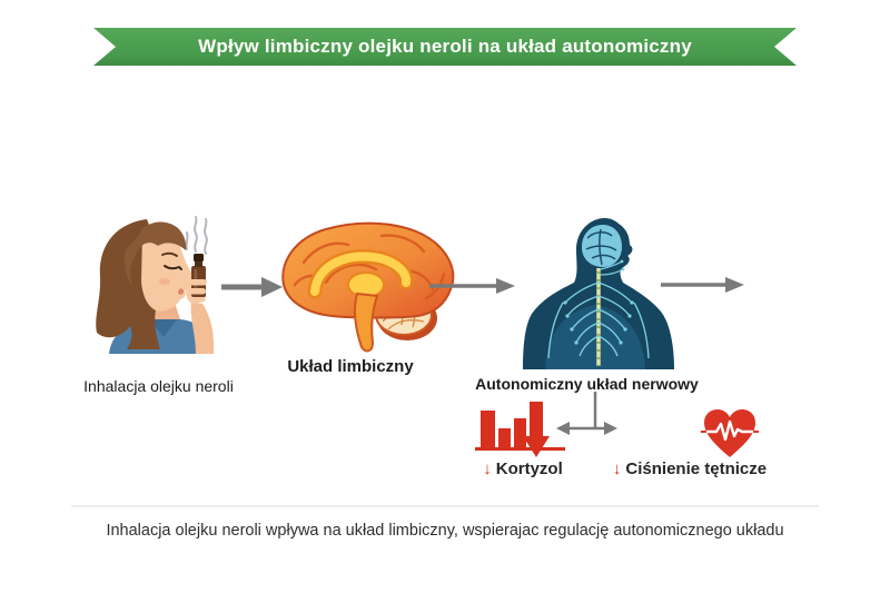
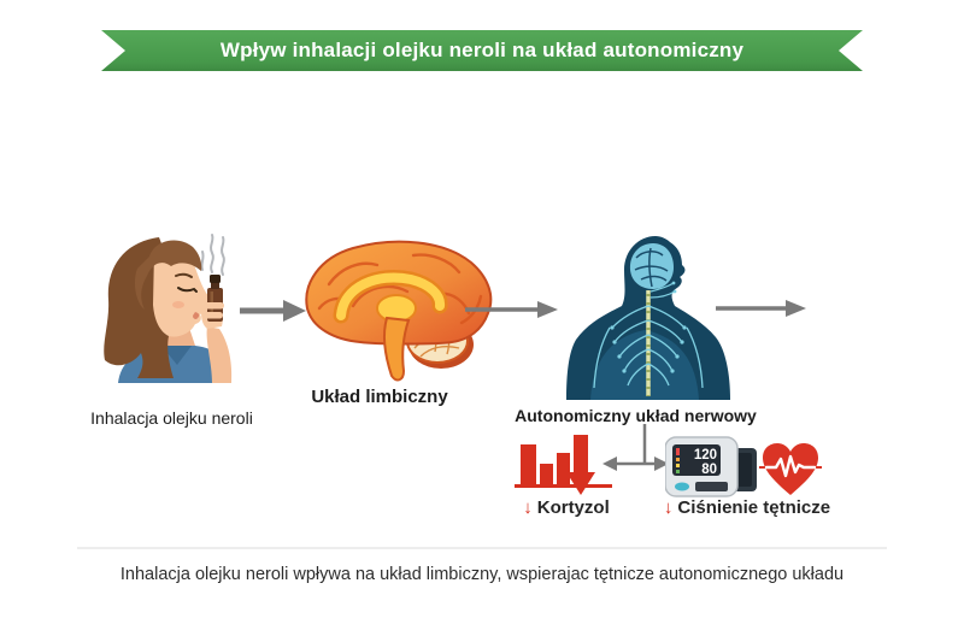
- Wpływ limbiczny olejku neroli na układ autonomiczny
+ Wpływ inhalacji olejku neroli na układ autonomiczny
  Inhalacja olejku neroli
  Układ limbiczny
  Autonomiczny układ nerwowy
  ↓ Kortyzol
+ 120
+ 80
  ↓ Ciśnienie tętnicze
- Inhalacja olejku neroli wpływa na układ limbiczny, wspierajac regulację autonomicznego układu
+ Inhalacja olejku neroli wpływa na układ limbiczny, wspierajac tętnicze autonomicznego układu
